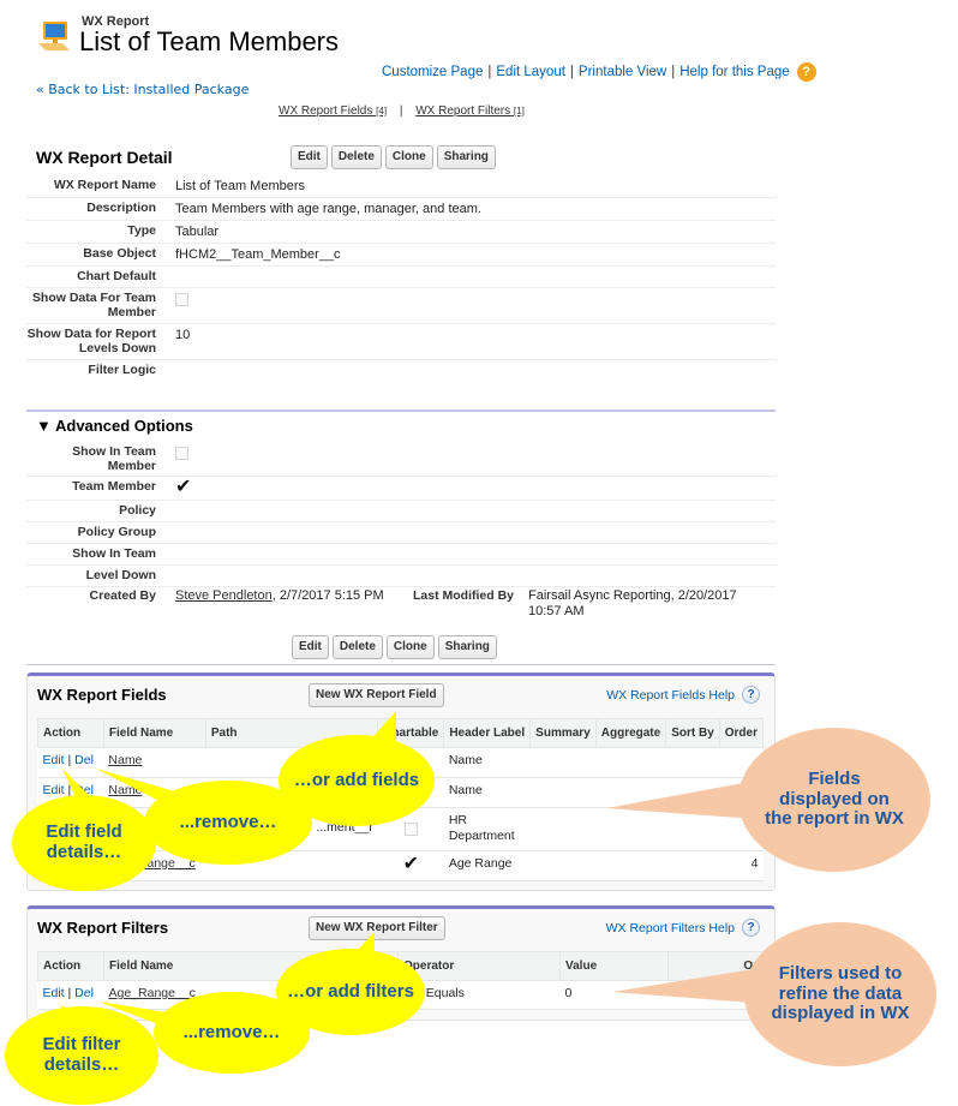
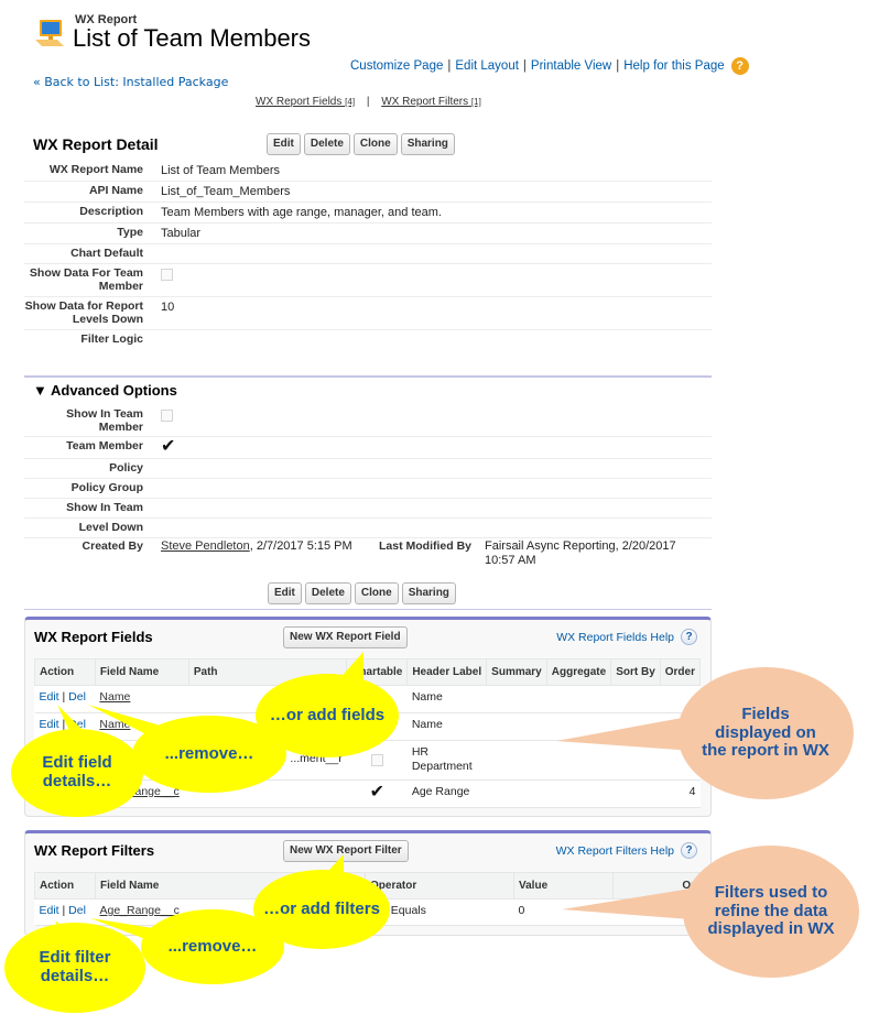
  WX Report
  List of Team Members
  Customize Page
  |
  Edit Layout
  |
  Printable View
  |
  Help for this Page
  ?
  « Back to List: Installed Package
  WX Report Fields [4] | WX Report Filters [1]
  WX Report Detail
  Edit Delete Clone Sharing
  WX Report Name
  List of Team Members
+ API Name
+ List_of_Team_Members
  Description
  Team Members with age range, manager, and team.
  Type
  Tabular
- Base Object
- fHCM2__Team_Member__c
  Chart Default
  Show Data For Team Member
  Show Data for Report Levels Down
  10
  Filter Logic
  ▼ Advanced Options
  Show In Team Member
  Team Member
  ✔
  Policy
  Policy Group
  Show In Team
  Level Down
  Created By
  Steve Pendleton, 2/7/2017 5:15 PM
  Last Modified By
  Fairsail Async Reporting, 2/20/2017 10:57 AM
  Edit Delete Clone Sharing
  WX Report Fields
  New WX Report Field
  WX Report Fields Help
  ?
  Action	Field Name	Path	artable	Header Label	Summary	Aggregate	Sort By	Order
  Edit | Del	Name			Name
  Edit | el	Nam			Name
  		...ment__r		HR Department
  WX Report Filters
  New WX Report Filter
  WX Report Filters Help
  ?
  Action	Field Name		perator	Value	O
  Edit | Del	Age_Range__c		Equals	0
  Edit field details…
  ...remove…
  …or add fields
  Fields displayed on the report in WX
  Edit filter details…
  ...remove…
  …or add filters
  Filters used to refine the data displayed in WX
